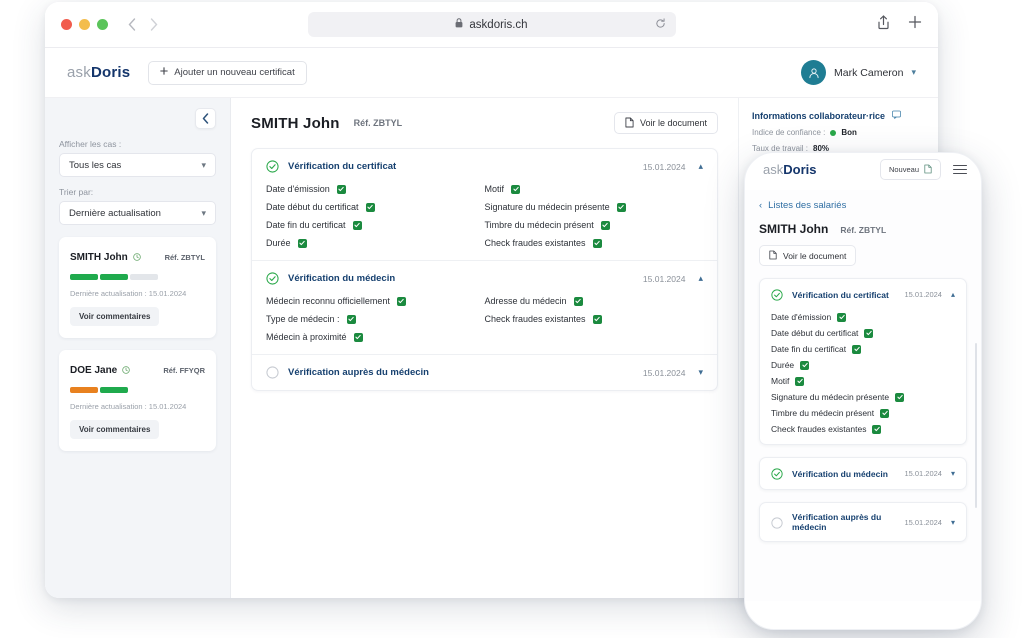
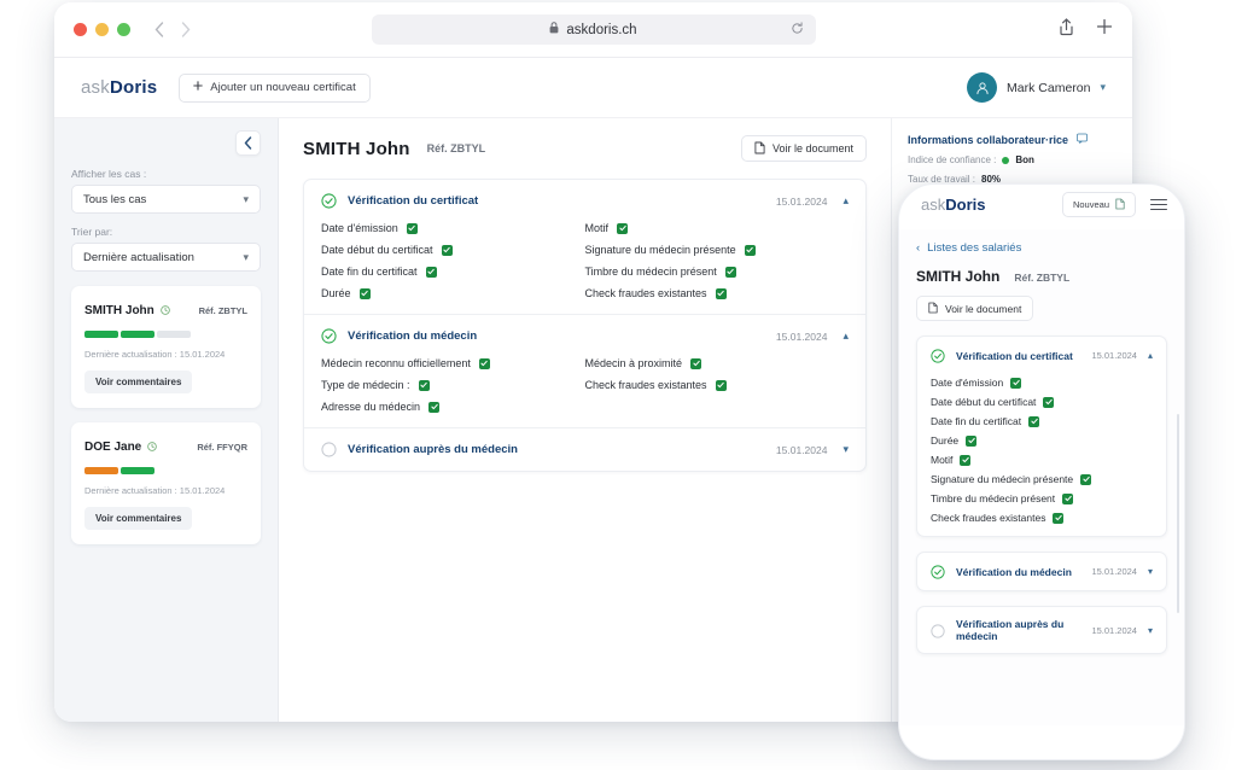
  askdoris.ch
  askDoris
  Ajouter un nouveau certificat
  Mark Cameron
  ▾
  Afficher les cas :
  Tous les cas
  ▾
  Trier par:
  Dernière actualisation
  ▾
  SMITH John
  Réf. ZBTYL
  Dernière actualisation : 15.01.2024
  Voir commentaires
  DOE Jane
  Réf. FFYQR
  Dernière actualisation : 15.01.2024
  Voir commentaires
  SMITH John
  Réf. ZBTYL
  Voir le document
  Vérification du certificat
  15.01.2024
  ▴
  Date d'émission
  Motif
  Date début du certificat
  Signature du médecin présente
  Date fin du certificat
  Timbre du médecin présent
  Durée
  Check fraudes existantes
  Vérification du médecin
  15.01.2024
  ▴
  Médecin reconnu officiellement
- Adresse du médecin
+ Médecin à proximité
  Type de médecin :
  Check fraudes existantes
- Médecin à proximité
+ Adresse du médecin
  Vérification auprès du médecin
  15.01.2024
  ▾
  Informations collaborateur·rice
  Indice de confiance :
  Bon
  Taux de travail :
  80%
  askDoris
  Nouveau
  ‹
  Listes des salariés
  SMITH John
  Réf. ZBTYL
  Voir le document
  Vérification du certificat
  15.01.2024
  ▴
  Date d'émission
  Date début du certificat
  Date fin du certificat
  Durée
  Motif
  Signature du médecin présente
  Timbre du médecin présent
  Check fraudes existantes
  Vérification du médecin
  15.01.2024
  ▾
  Vérification auprès du médecin
  15.01.2024
  ▾
